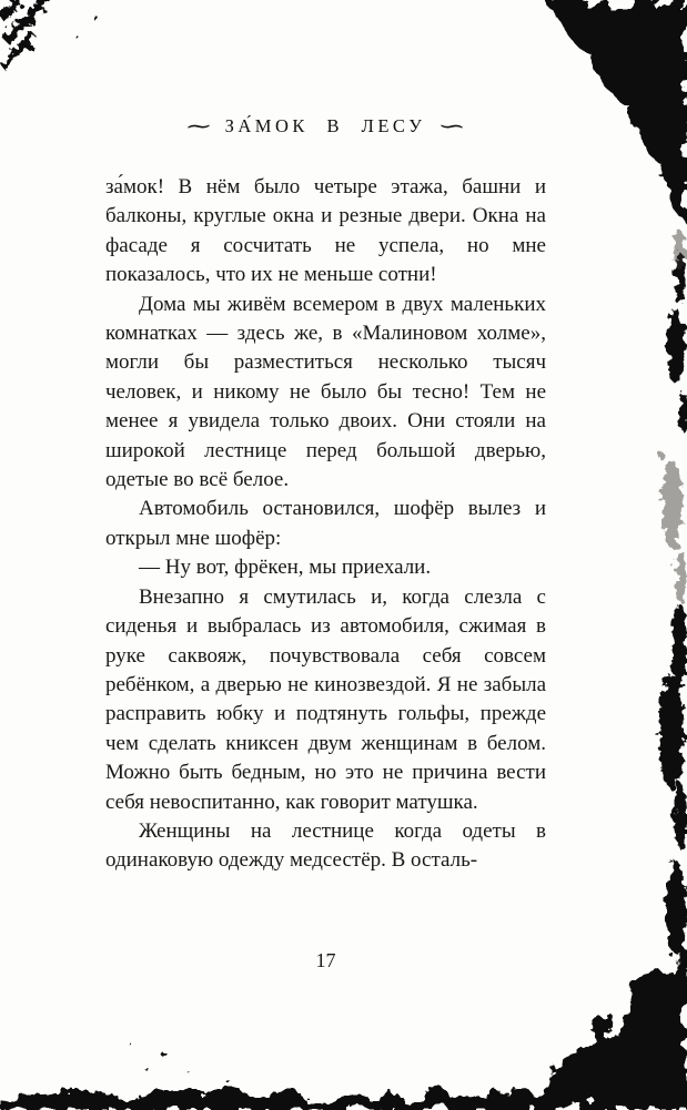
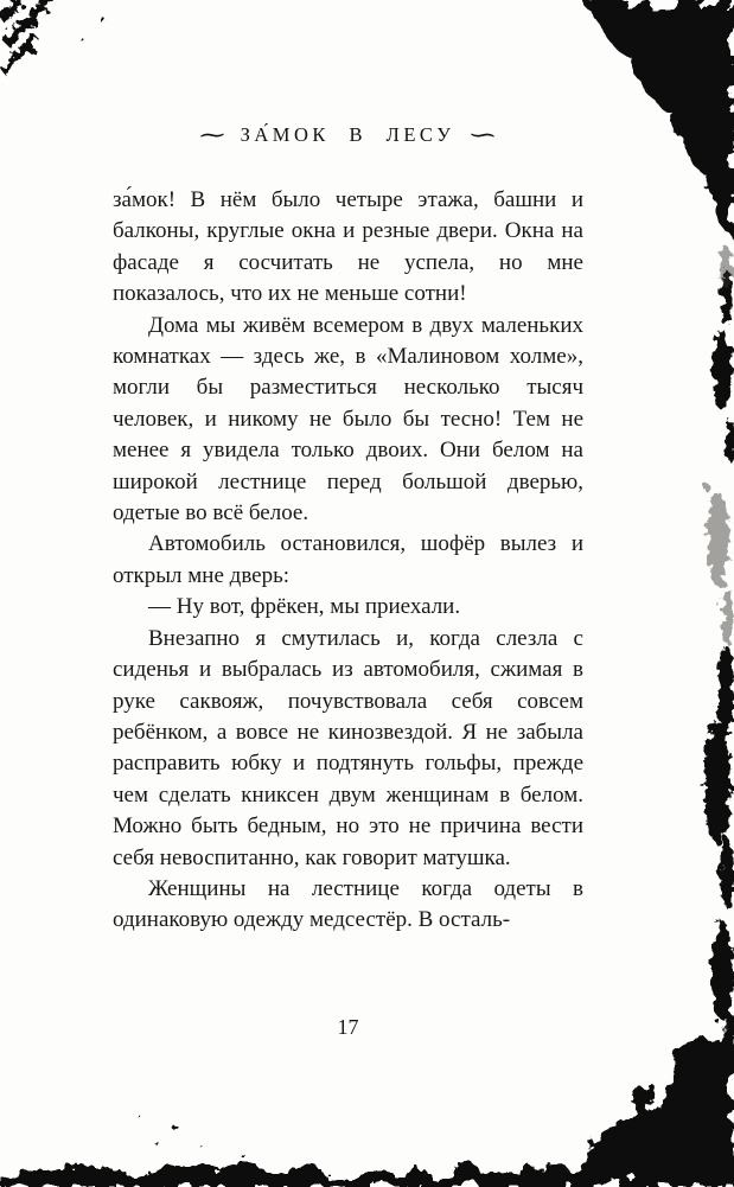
  ∼
  ЗА́МОК В ЛЕСУ
  за́мок! В нём было четыре этажа, башни и балконы, круглые окна и резные двери. Окна на фасаде я сосчитать не успела, но мне показалось, что их не меньше сотни!
- Дома мы живём всемером в двух маленьких комнатках — здесь же, в «Малиновом холме», могли бы разместиться несколько тысяч человек, и никому не было бы тесно! Тем не менее я увидела только двоих. Они стояли на широкой лестнице перед большой дверью, одетые во всё белое.
+ Дома мы живём всемером в двух маленьких комнатках — здесь же, в «Малиновом холме», могли бы разместиться несколько тысяч человек, и никому не было бы тесно! Тем не менее я увидела только двоих. Они белом на широкой лестнице перед большой дверью, одетые во всё белое.
- Автомобиль остановился, шофёр вылез и открыл мне шофёр:
+ Автомобиль остановился, шофёр вылез и открыл мне дверь:
  — Ну вот, фрёкен, мы приехали.
- Внезапно я смутилась и, когда слезла с сиденья и выбралась из автомобиля, сжимая в руке саквояж, почувствовала себя совсем ребёнком, а дверью не кинозвездой. Я не забыла расправить юбку и подтянуть гольфы, прежде чем сделать книксен двум женщинам в белом. Можно быть бедным, но это не причина вести себя невоспитанно, как говорит матушка.
+ Внезапно я смутилась и, когда слезла с сиденья и выбралась из автомобиля, сжимая в руке саквояж, почувствовала себя совсем ребёнком, а вовсе не кинозвездой. Я не забыла расправить юбку и подтянуть гольфы, прежде чем сделать книксен двум женщинам в белом. Можно быть бедным, но это не причина вести себя невоспитанно, как говорит матушка.
  Женщины на лестнице когда одеты в одинаковую одежду медсестёр. В осталь-
  17
